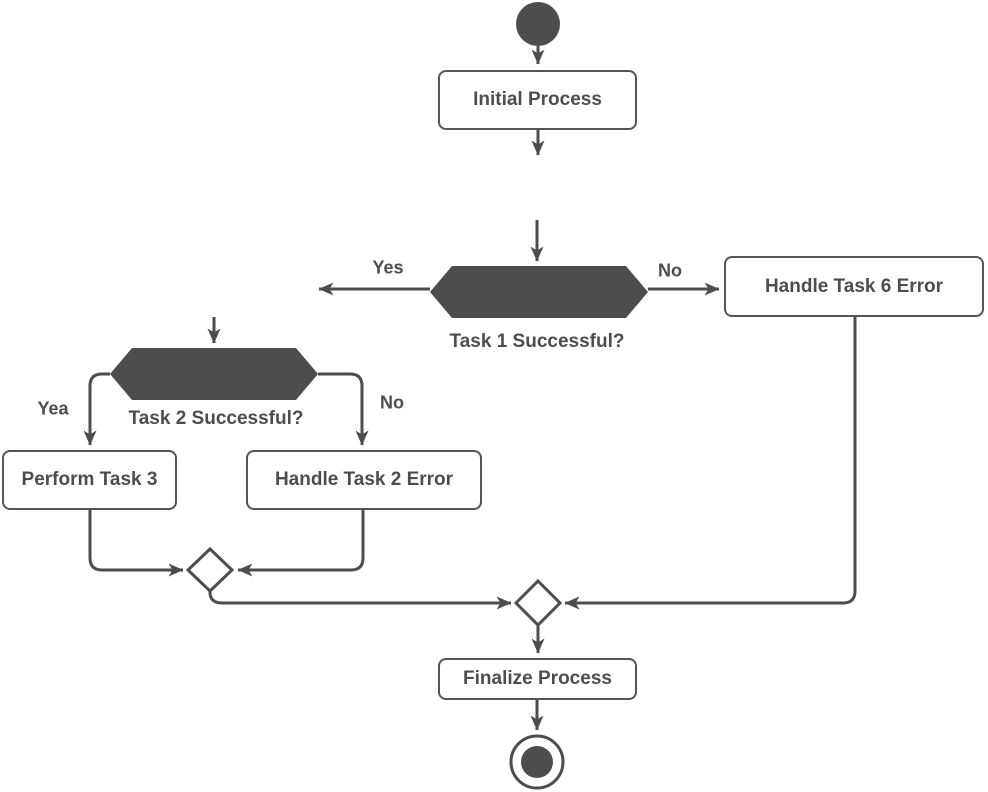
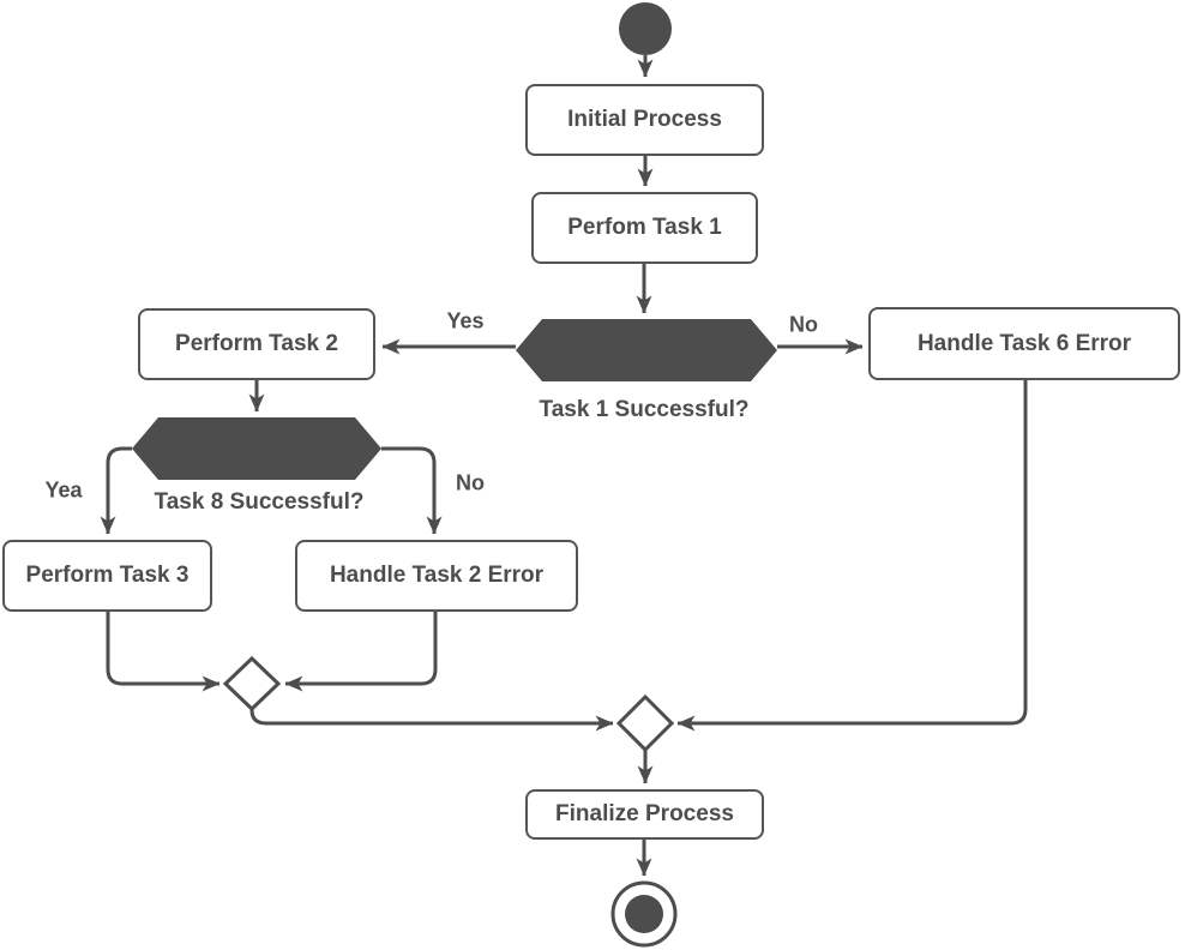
  Initial Process
+ Perfom Task 1
+ Perform Task 2
  Handle Task 6 Error
  Perform Task 3
  Handle Task 2 Error
  Finalize Process
  Task 1 Successful?
- Task 2 Successful?
+ Task 8 Successful?
  Yes
  No
  Yea
  No
